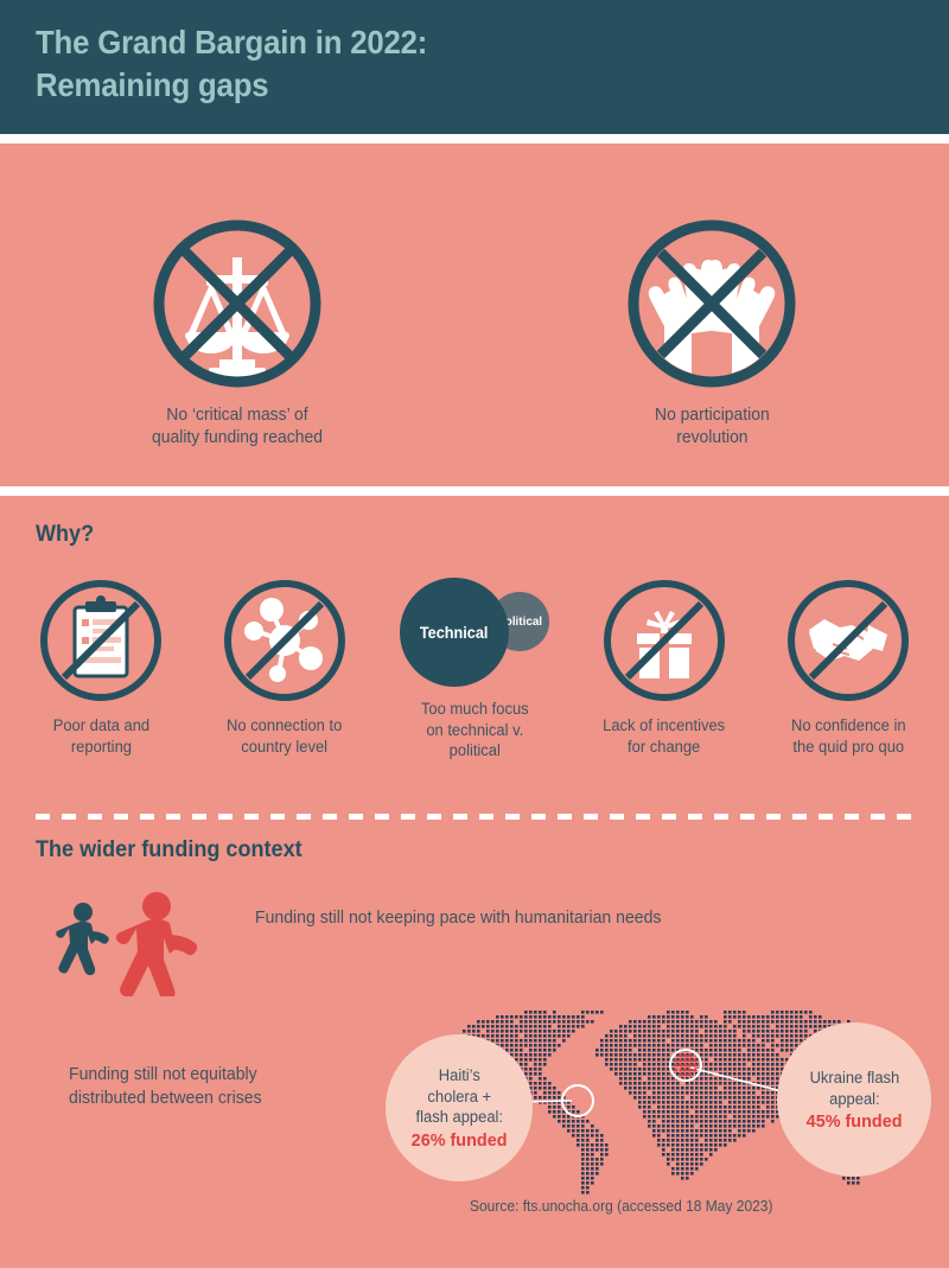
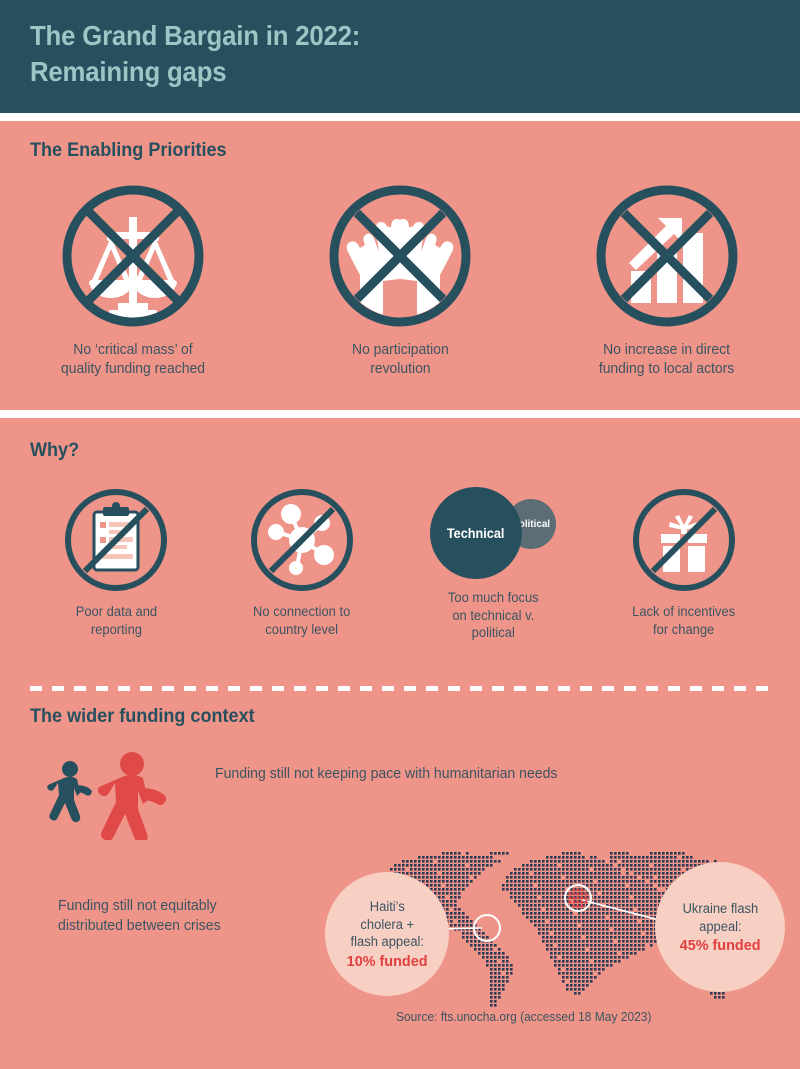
  The Grand Bargain in 2022:
  Remaining gaps
+ The Enabling Priorities
  No ‘critical mass’ of
  quality funding reached
  No participation
  revolution
+ No increase in direct
+ funding to local actors
  Why?
  Poor data and
  reporting
  No connection to
  country level
  olitical
  Technical
  Too much focus
  on technical v.
  political
  Lack of incentives
  for change
- No confidence in
- the quid pro quo
  The wider funding context
  Funding still not keeping pace with humanitarian needs
  Funding still not equitably
  distributed between crises
  Haiti’s
  cholera +
  flash appeal:
- 26% funded
+ 10% funded
  Ukraine flash
  appeal:
  45% funded
  Source: fts.unocha.org (accessed 18 May 2023)
